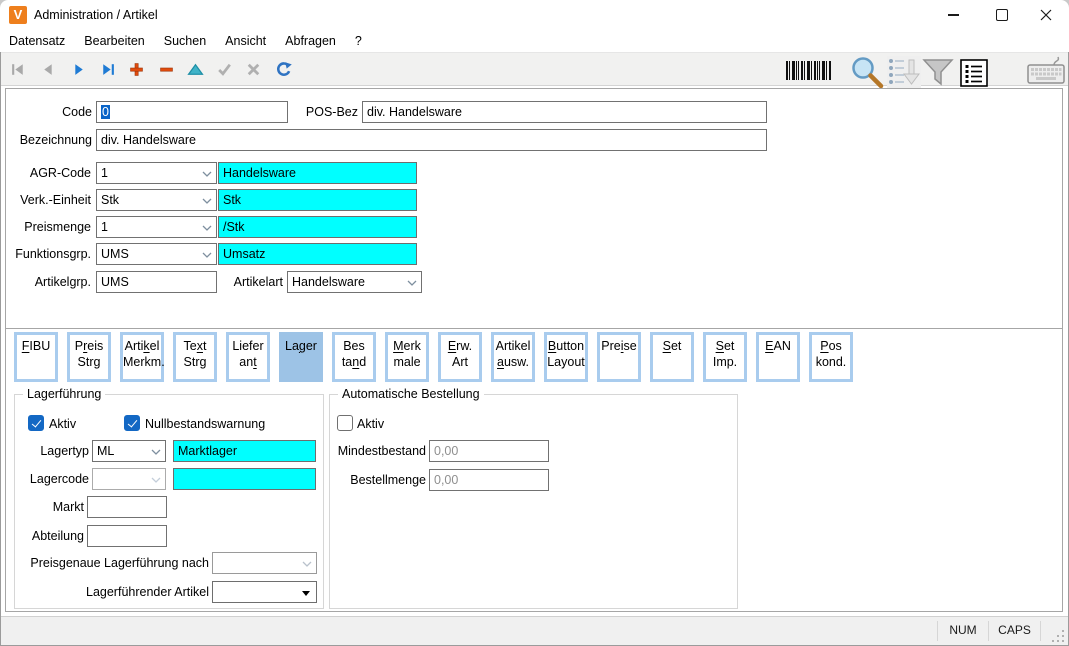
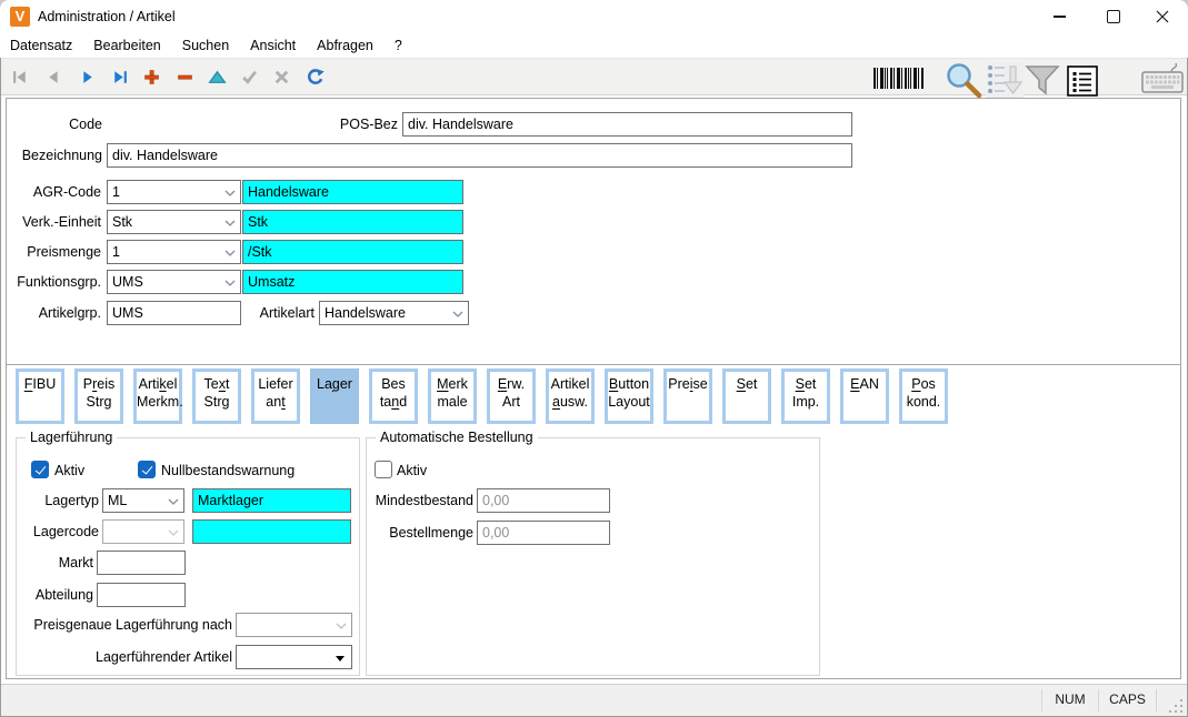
  V
  Administration / Artikel
  Datensatz
  Bearbeiten
  Suchen
  Ansicht
  Abfragen
  ?
  Code
- 0
  POS-Bez
  div. Handelsware
  Bezeichnung
  div. Handelsware
  AGR-Code
  1
  Handelsware
  Verk.-Einheit
  Stk
  Stk
  Preismenge
  1
  /Stk
  Funktionsgrp.
  UMS
  Umsatz
  Artikelgrp.
  UMS
  Artikelart
  Handelsware
  FIBU
  Preis
  Strg
  Artikel
  Merkm.
  Text
  Strg
  Liefer
  ant
  Lager
  Bes
  tand
  Merk
  male
  Erw.
  Art
  Artikel
  ausw.
  Button
  Layout
  Preise
  Set
  Set
  Imp.
  EAN
  Pos
  kond.
  Lagerführung
  Aktiv
  Nullbestandswarnung
  Lagertyp
  ML
  Marktlager
  Lagercode
  Markt
  Abteilung
  Preisgenaue Lagerführung nach
  Lagerführender Artikel
  Automatische Bestellung
  Aktiv
  Mindestbestand
  0,00
  Bestellmenge
  0,00
  NUM
  CAPS
